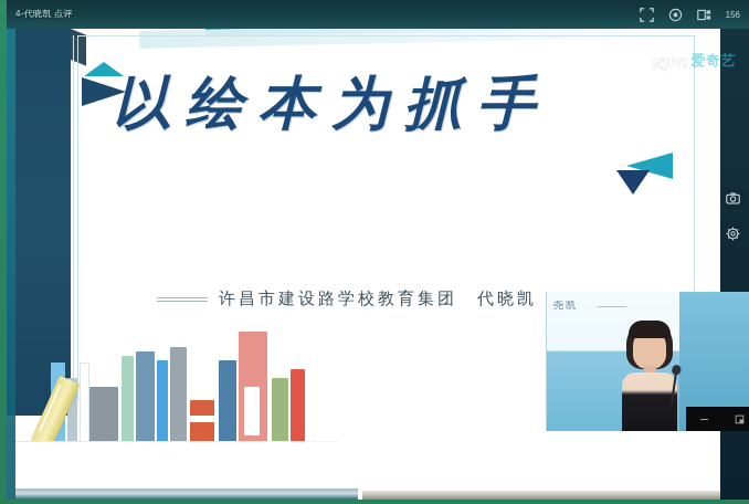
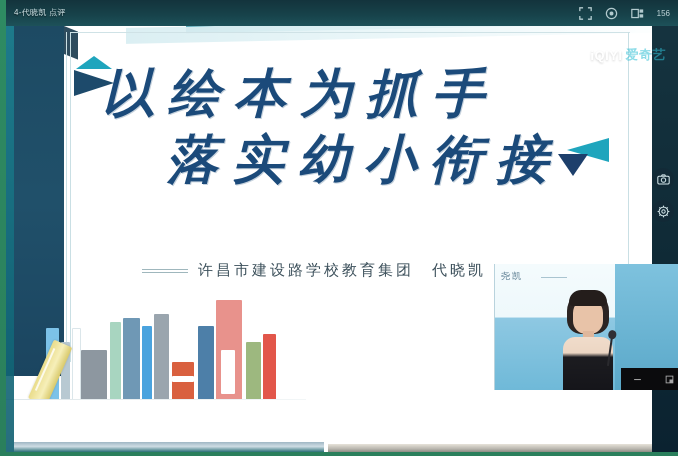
  4-代晓凯 点评
  156
  以绘本为抓手
+ 落实幼小衔接
  许昌市建设路学校教育集团 代晓凯
  iQIYI
  爱奇艺
  尧凯
